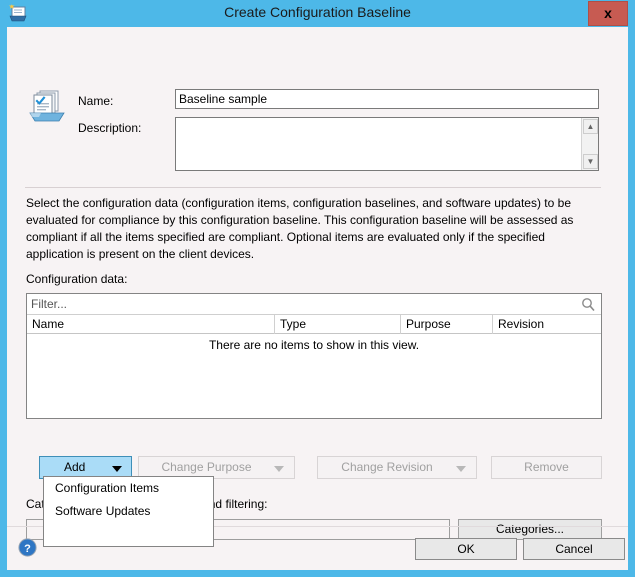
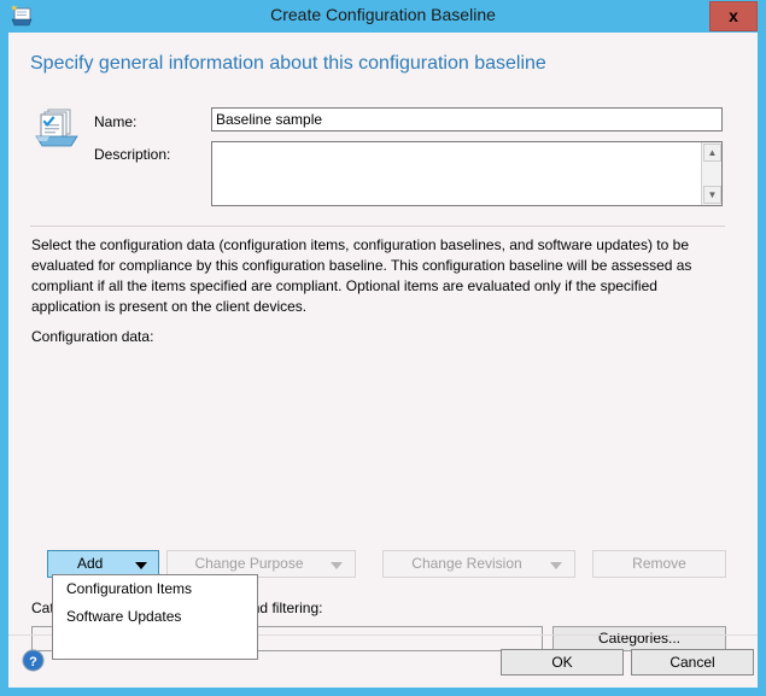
  Create Configuration Baseline
  x
+ Specify general information about this configuration baseline
  Name:
  Baseline sample
  Description:
  ▲
  ▼
  Select the configuration data (configuration items, configuration baselines, and software updates) to be evaluated for compliance by this configuration baseline. This configuration baseline will be assessed as compliant if all the items specified are compliant. Optional items are evaluated only if the specified application is present on the client devices.
  Configuration data:
- Filter...
- Name
- Type
- Purpose
- Revision
- There are no items to show in this view.
  Add
  Change Purpose
  Change Revision
  Remove
  Categories...
  Configuration Items
  Software Updates
  ?
  OK
  Cancel
